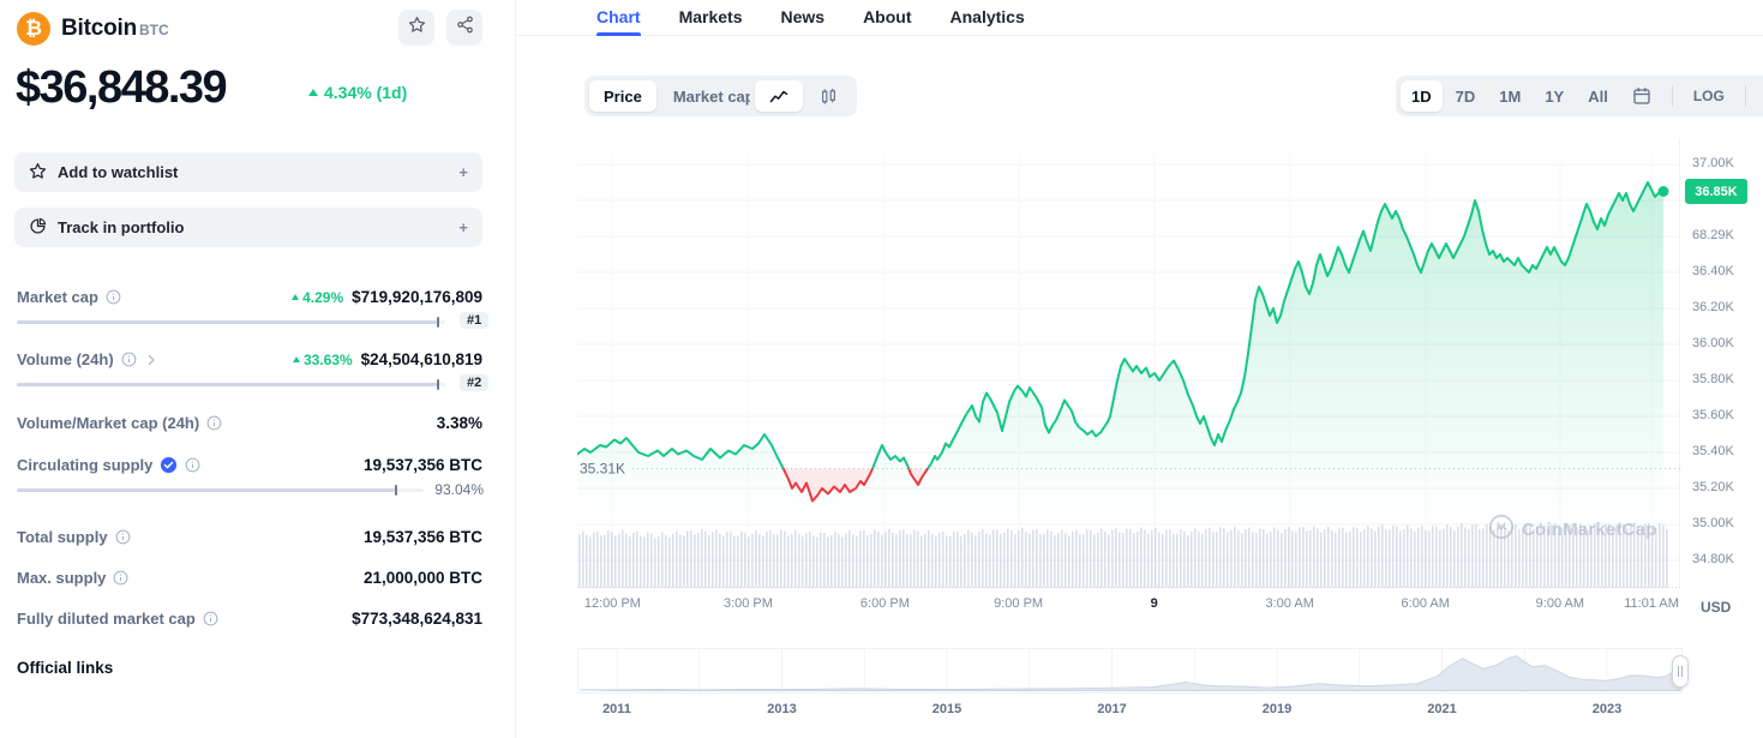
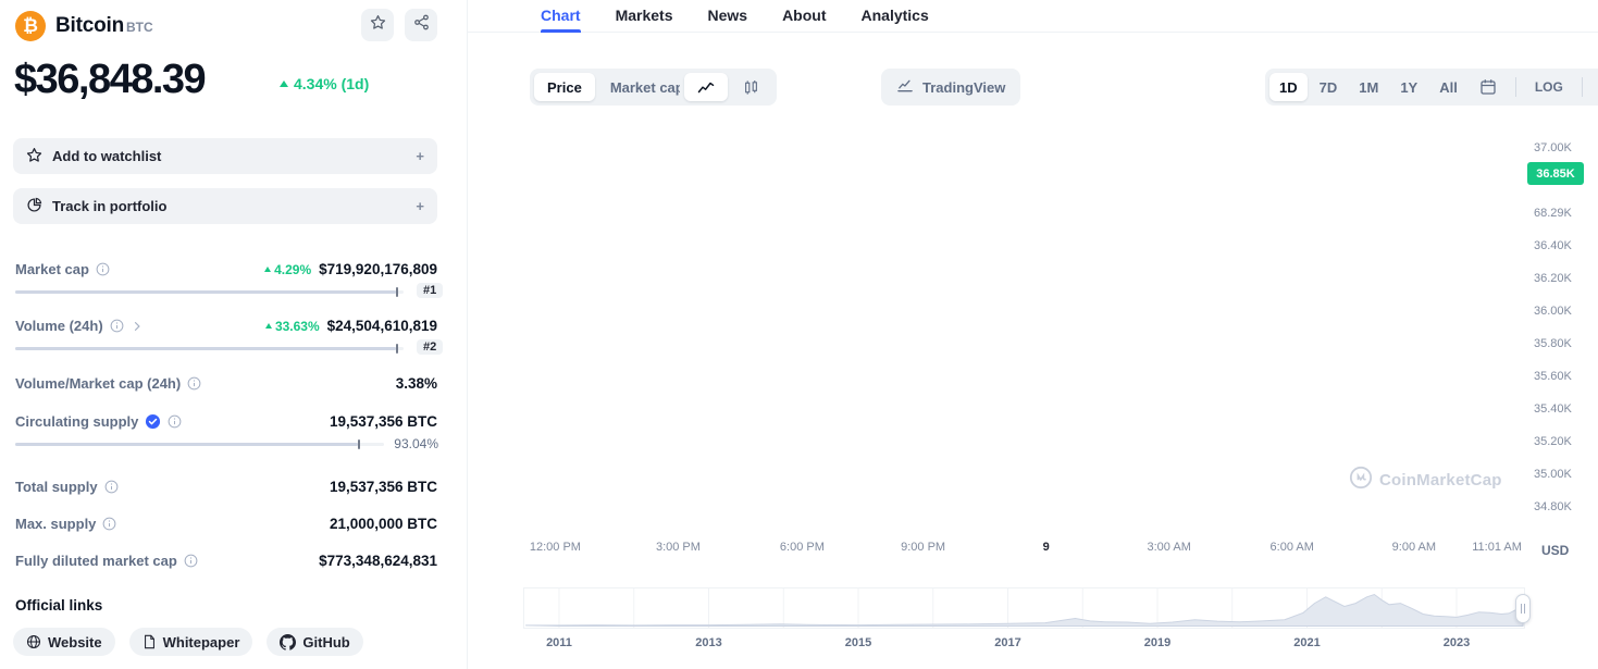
  ₿
  Bitcoin
  BTC
  $36,848.39
  4.34% (1d)
  Add to watchlist
  +
  Track in portfolio
  +
  Market cap
  4.29%
  $719,920,176,809
  #1
  Volume (24h)
  33.63%
  $24,504,610,819
  #2
  Volume/Market cap (24h)
  3.38%
  Circulating supply
  19,537,356 BTC
  93.04%
  Total supply
  19,537,356 BTC
  Max. supply
  21,000,000 BTC
  Fully diluted market cap
  $773,348,624,831
  Official links
+ Website
+ Whitepaper
+ GitHub
  Chart
  Markets
  News
  About
  Analytics
  Price
  Market ca
+ TradingView
  1D
  7D
  1M
  1Y
  All
  LOG
- 35.31K
  37.00K
  68.29K
  36.40K
  36.20K
  36.00K
  35.80K
  35.60K
  35.40K
  35.20K
  35.00K
  34.80K
  12:00 PM
  3:00 PM
  6:00 PM
  9:00 PM
  9
  3:00 AM
  6:00 AM
  9:00 AM
  11:01 AM
  36.85K
  USD
  CoinMarketCap
  2011
  2013
  2015
  2017
  2019
  2021
  2023
